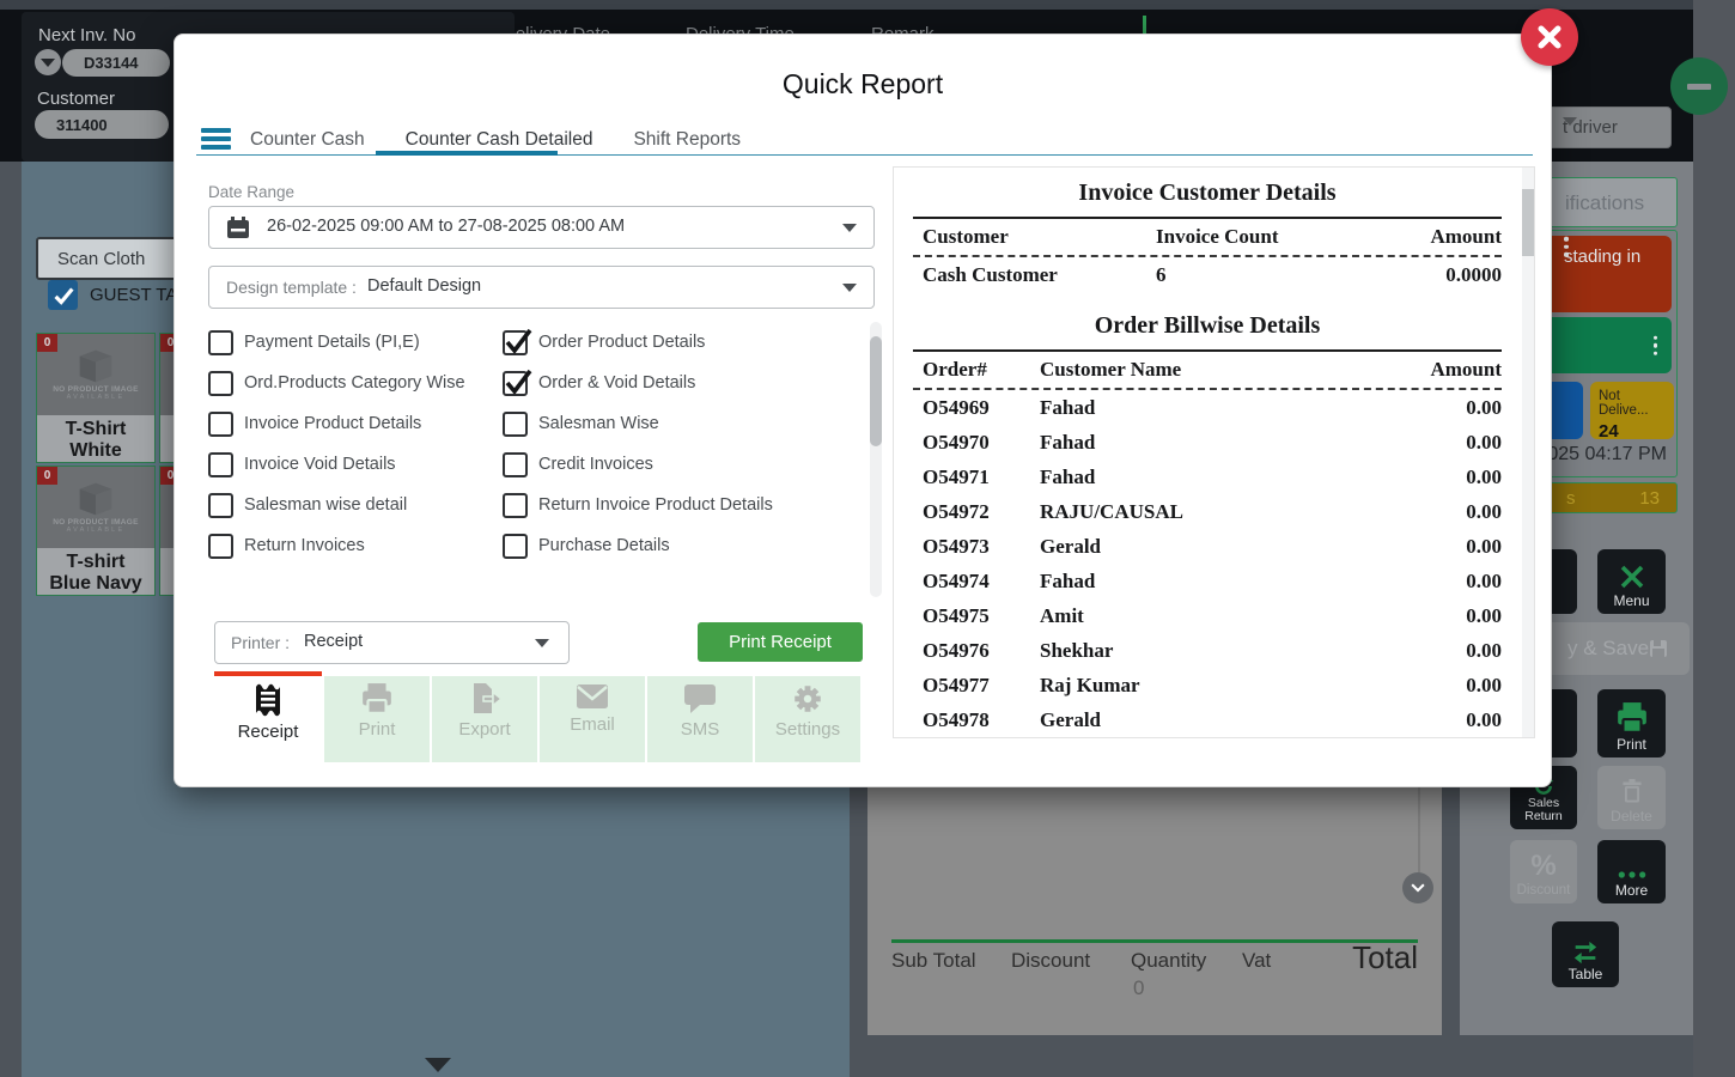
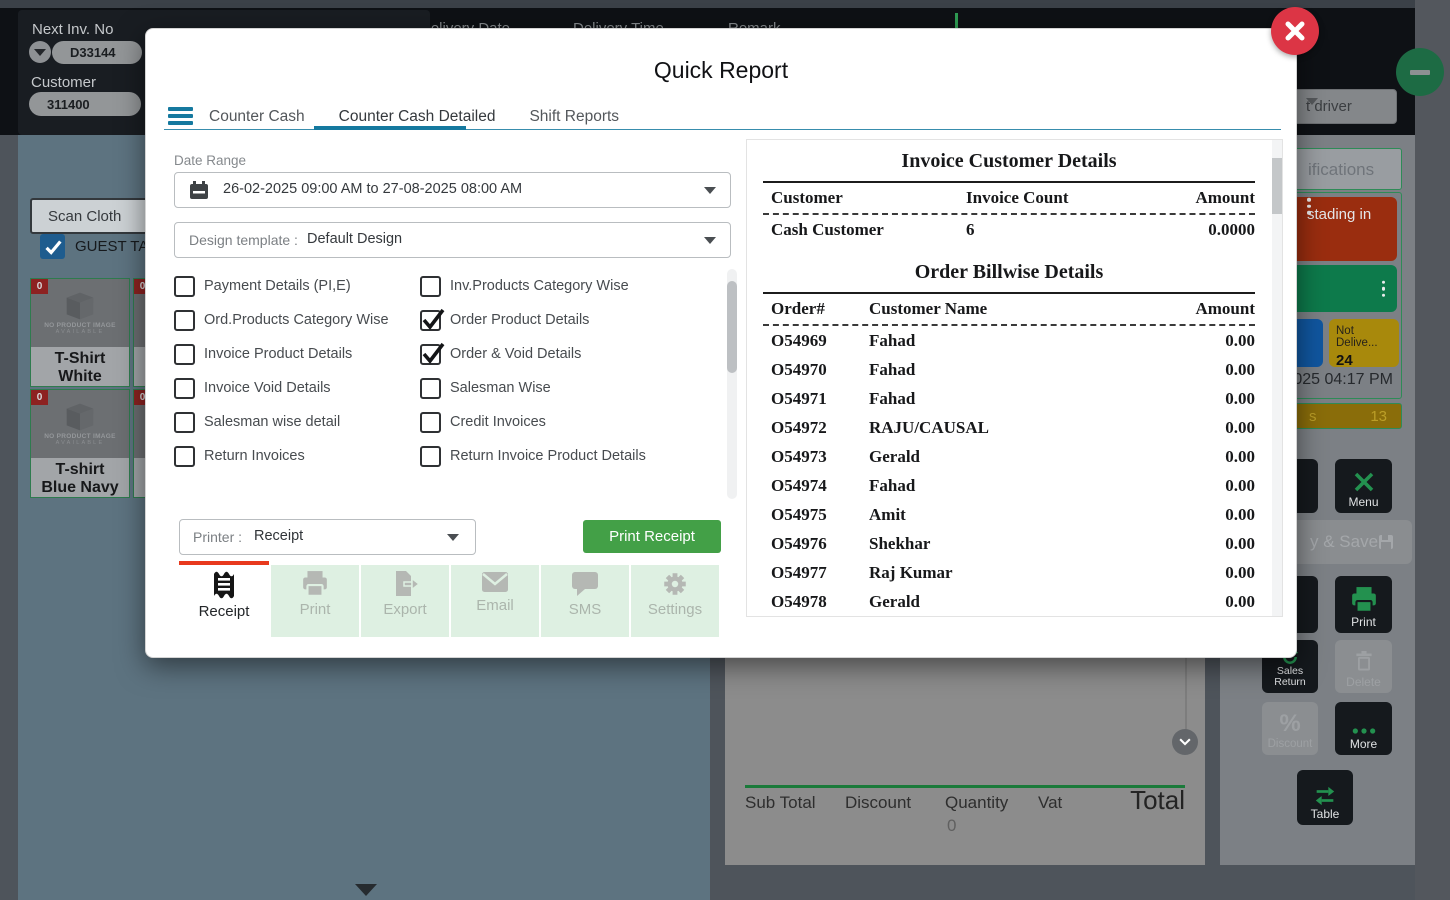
  Next Inv. No
  D33144
  Customer
  311400
  t driver
  Scan Cloth
  GUEST TA
  0
  T-Shirt
  White
  0
  0
  T-shirt
  Blue Navy
  0
  Sub Total
  Discount
  Quantity
  Vat
  Total
  0
  ifications
  stading in
  Not Delive...
  24
  025 04:17 PM
  s
  13
  Menu
  y & Save
  Print
  Sales
  Return
  More
  Table
  Quick Report
  Counter Cash
  Counter Cash Detailed
  Shift Reports
  Date Range
  26-02-2025 09:00 AM to 27-08-2025 08:00 AM
  Design template :
  Default Design
  Payment Details (PI,E)
  Ord.Products Category Wise
  Invoice Product Details
  Invoice Void Details
  Salesman wise detail
  Return Invoices
+ Inv.Products Category Wise
  Order Product Details
  Order & Void Details
  Salesman Wise
  Credit Invoices
  Return Invoice Product Details
- Purchase Details
  Printer :
  Receipt
  Print Receipt
  Receipt
  Print
  Export
  Email
  SMS
  Settings
  Invoice Customer Details
  Customer
  Invoice Count
  Amount
  Cash Customer
  6
  0.0000
  Order Billwise Details
  Order#
  Customer Name
  Amount
  O54969
  Fahad
  0.00
  O54970
  Fahad
  0.00
  O54971
  Fahad
  0.00
  O54972
  RAJU/CAUSAL
  0.00
  O54973
  Gerald
  0.00
  O54974
  Fahad
  0.00
  O54975
  Amit
  0.00
  O54976
  Shekhar
  0.00
  O54977
  Raj Kumar
  0.00
  O54978
  Gerald
  0.00
